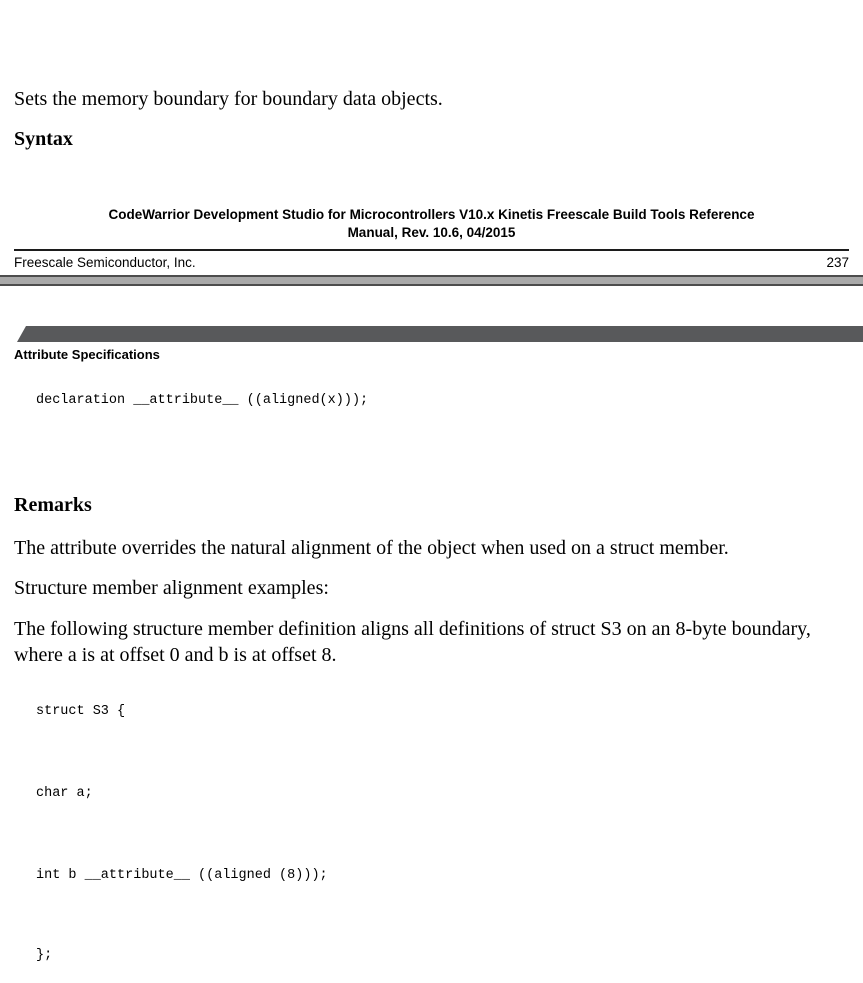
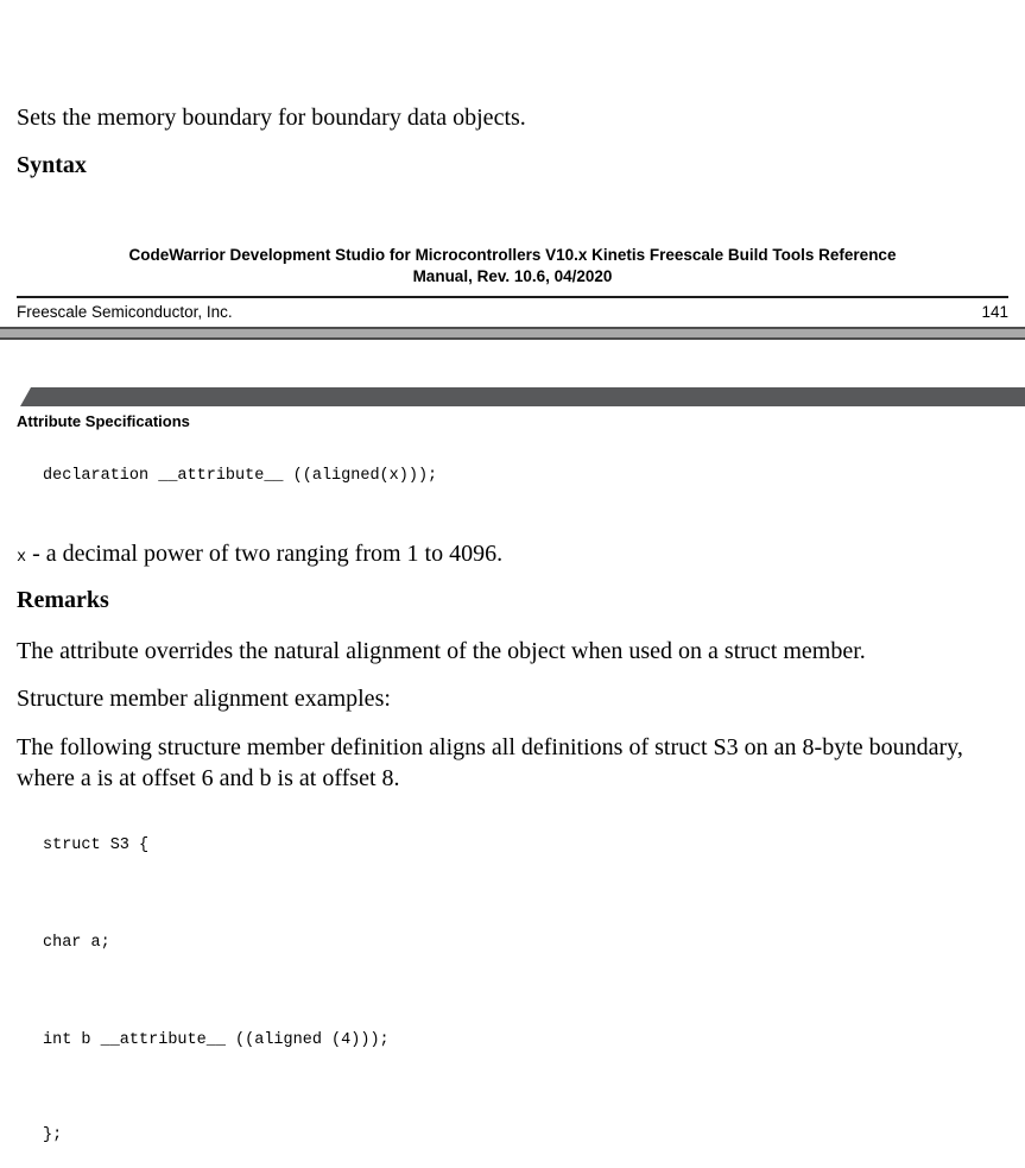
  Sets the memory boundary for boundary data objects.
  Syntax
  CodeWarrior Development Studio for Microcontrollers V10.x Kinetis Freescale Build Tools Reference
- Manual, Rev. 10.6, 04/2015
+ Manual, Rev. 10.6, 04/2020
  Freescale Semiconductor, Inc.
- 237
+ 141
  Attribute Specifications
  declaration __attribute__ ((aligned(x)));
+ x - a decimal power of two ranging from 1 to 4096.
  Remarks
  The attribute overrides the natural alignment of the object when used on a struct member.
  Structure member alignment examples:
- The following structure member definition aligns all definitions of struct S3 on an 8-byte boundary, where a is at offset 0 and b is at offset 8.
+ The following structure member definition aligns all definitions of struct S3 on an 8-byte boundary, where a is at offset 6 and b is at offset 8.
  struct S3 {
  char a;
- int b __attribute__ ((aligned (8)));
+ int b __attribute__ ((aligned (4)));
  };
